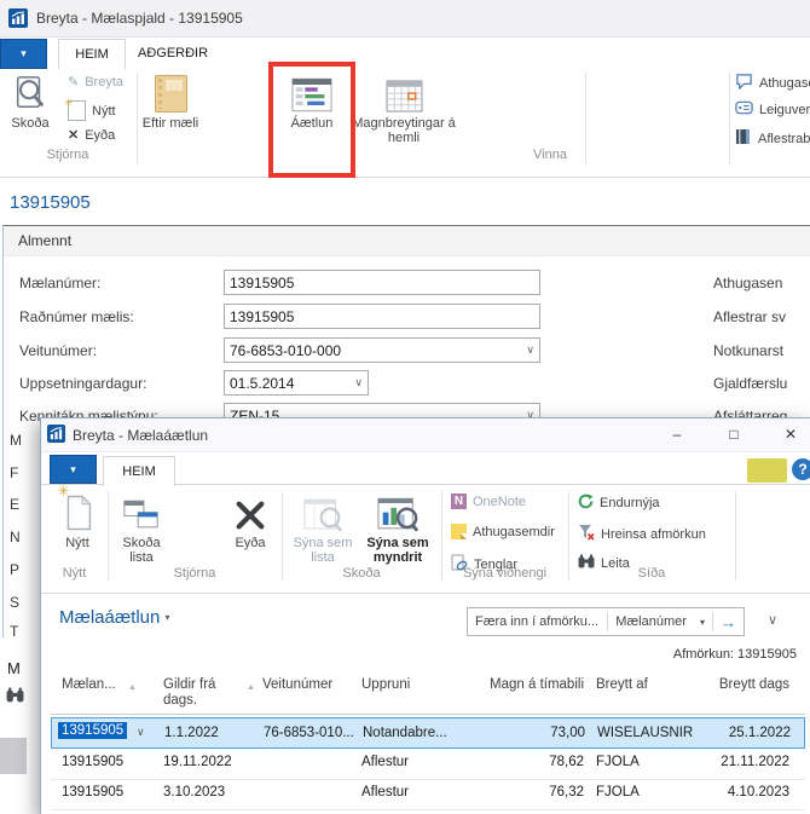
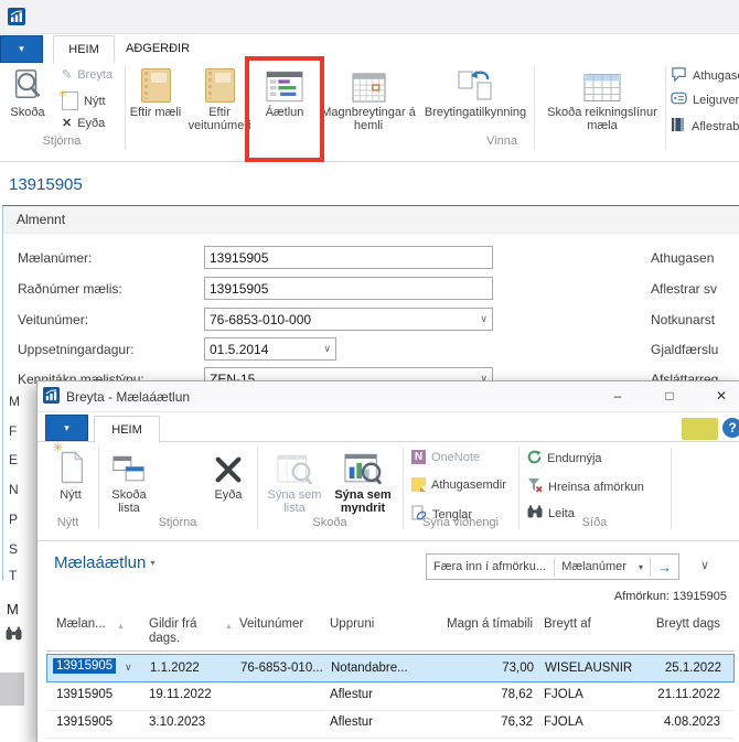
- Breyta - Mælaspjald - 13915905
  ▾
  HEIM
  AÐGERÐIR
  Skoða
  ✎
  Breyta
  ✳
  Nýtt
  ✕
  Eyða
  Stjórna
  Eftir mæli
+ Eftir veitunúmeri
  Áætlun
  Magnbreytingar á hemli
+ Breytingatilkynning
+ Skoða reikningslínur mæla
  Athugas
  Leiguver
  Aflestrab
  Vinna
  13915905
  Almennt
  Mælanúmer:
  13915905
  Raðnúmer mælis:
  13915905
  Veitunúmer:
  76-6853-010-000
  ∨
  Uppsetningardagur:
  01.5.2014
  ∨
  Kennitákn mælistýpu:
  ZEN-15
  ∨
  Athugasen
  Aflestrar sv
  Notkunarst
  Gjaldfærslu
  Afsláttarreg
  M
  F
  E
  N
  P
  S
  T
  M
  Breyta - Mælaáætlun
  –
  □
  ✕
  ▾
  HEIM
  ?
  ✳
  Nýtt
  Skoða lista
  Eyða
  Sýna sem lista
  Sýna sem myndrit
  N
  OneNote
  Athugasemdir
  Tenglar
  Endurnýja
  Hreinsa afmörkun
  Leita
  Nýtt
  Stjórna
  Skoða
  Sýna viðhengi
  Síða
  Mælaáætlun ▾
  Færa inn í afmörku...
  Mælanúmer ▾
  →
  ∨
  Afmörkun: 13915905
  Mælan...
  Gildir frá dags.
  Veitunúmer
  Uppruni
  Magn á tímabili
  Breytt af
  Breytt dags
  13915905
  ∨
  1.1.2022
  76-6853-010...
  Notandabre...
  73,00
  WISELAUSNIR
  25.1.2022
  13915905
  19.11.2022
  Aflestur
  78,62
  FJOLA
  21.11.2022
  13915905
  3.10.2023
  Aflestur
  76,32
  FJOLA
- 4.10.2023
+ 4.08.2023
